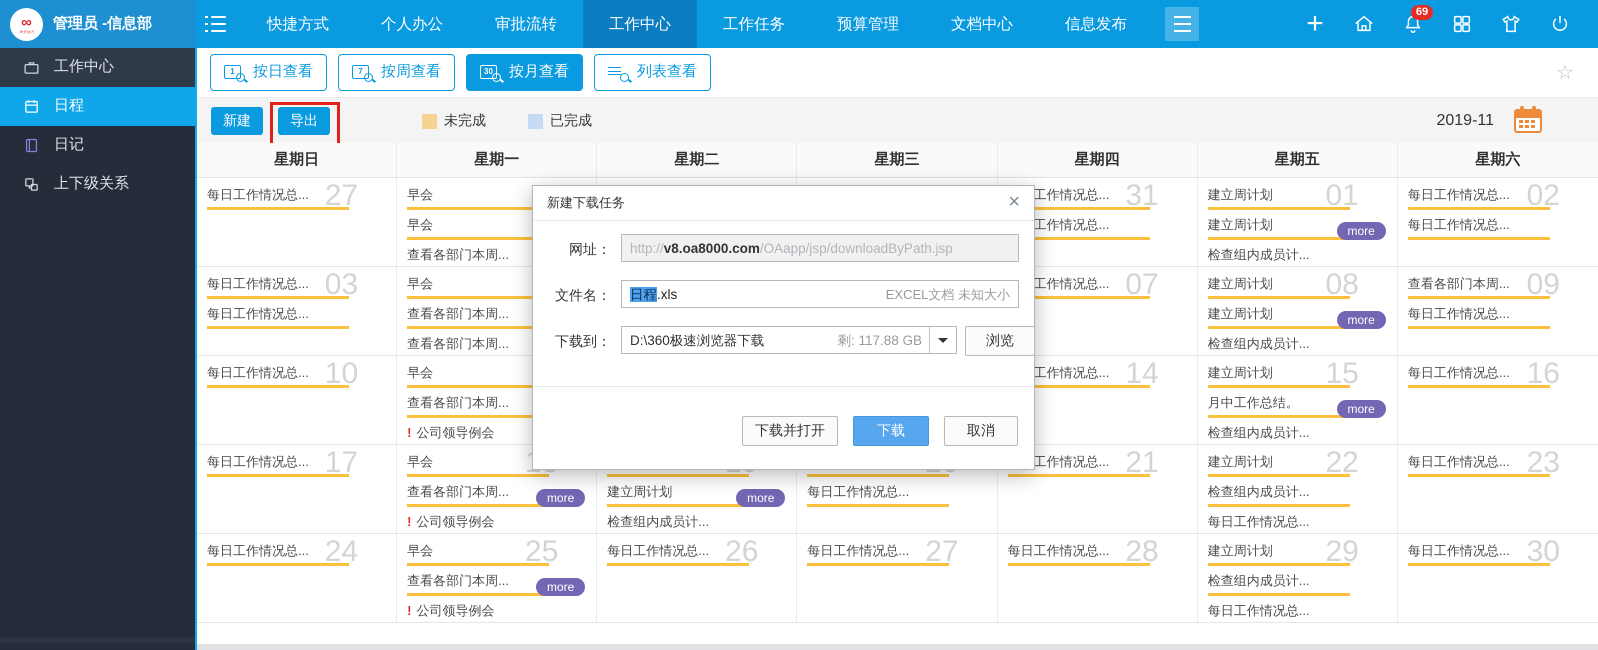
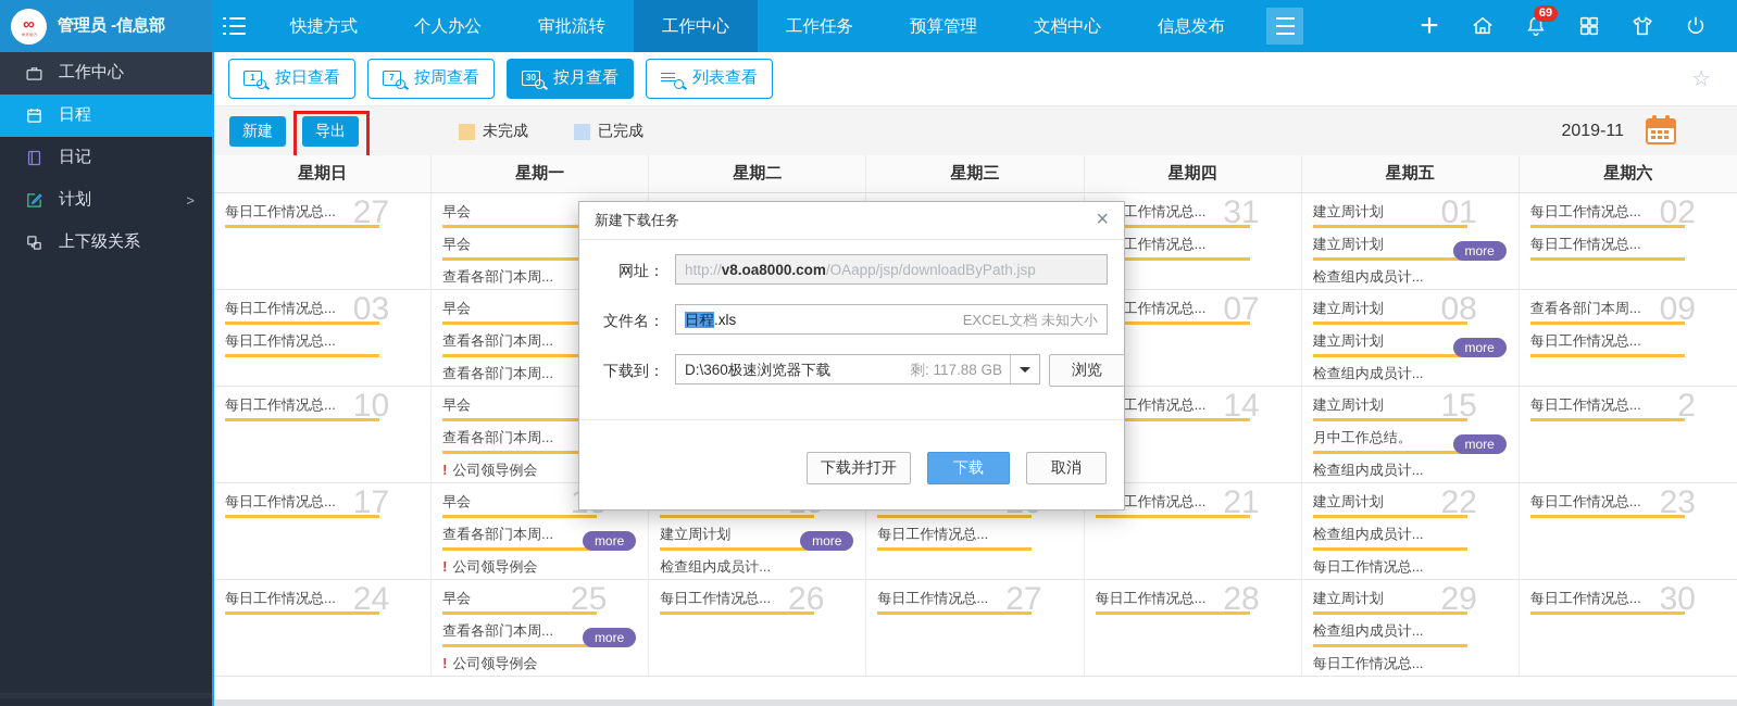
  ∞
  管理员 -信息部
  快捷方式
  个人办公
  审批流转
  工作中心
  工作任务
  预算管理
  文档中心
  信息发布
  +
  69
  工作中心
  日程
  日记
+ 计划
+ >
  上下级关系
  1
  按日查看
  7
  按周查看
  30
  按月查看
  列表查看
  ☆
  新建
  导出
  未完成
  已完成
  2019-11
  星期日
  星期一
  星期二
  星期三
  星期四
  星期五
  星期六
  27
  每日工作情况总...
  早会
  早会
  查看各部门本周...
  31
  工作情况总...
  工作情况总...
  01
  建立周计划
  建立周计划
  检查组内成员计...
  more
  02
  每日工作情况总...
  每日工作情况总...
  03
  每日工作情况总...
  每日工作情况总...
  早会
  查看各部门本周...
  查看各部门本周...
  07
  工作情况总...
  08
  建立周计划
  建立周计划
  检查组内成员计...
  more
  09
  查看各部门本周...
  每日工作情况总...
  10
  每日工作情况总...
  早会
  查看各部门本周...
  ! 公司领导例会
  14
  工作情况总...
  15
  建立周计划
  月中工作总结。
  检查组内成员计...
  more
- 16
+ 2
  每日工作情况总...
  17
  每日工作情况总...
  早会
  查看各部门本周...
  ! 公司领导例会
  more
  建立周计划
  检查组内成员计...
  more
  每日工作情况总...
  21
  工作情况总...
  22
  建立周计划
  检查组内成员计...
  每日工作情况总...
  23
  每日工作情况总...
  24
  每日工作情况总...
  25
  早会
  查看各部门本周...
  ! 公司领导例会
  more
  26
  每日工作情况总...
  27
  每日工作情况总...
  28
  每日工作情况总...
  29
  建立周计划
  检查组内成员计...
  每日工作情况总...
  30
  每日工作情况总...
  新建下载任务
  ×
  网址：
  http://v8.oa8000.com/OAapp/jsp/downloadByPath.jsp
  文件名：
  日程.xls
  EXCEL文档 未知大小
  下载到：
  D:\360极速浏览器下载
  剩: 117.88 GB
  浏览
  下载并打开
  下载
  取消
